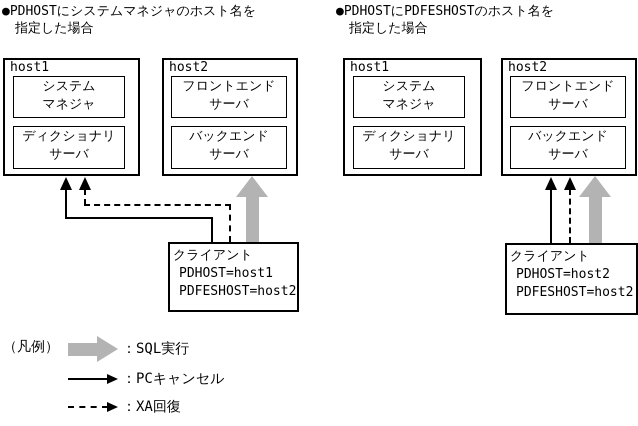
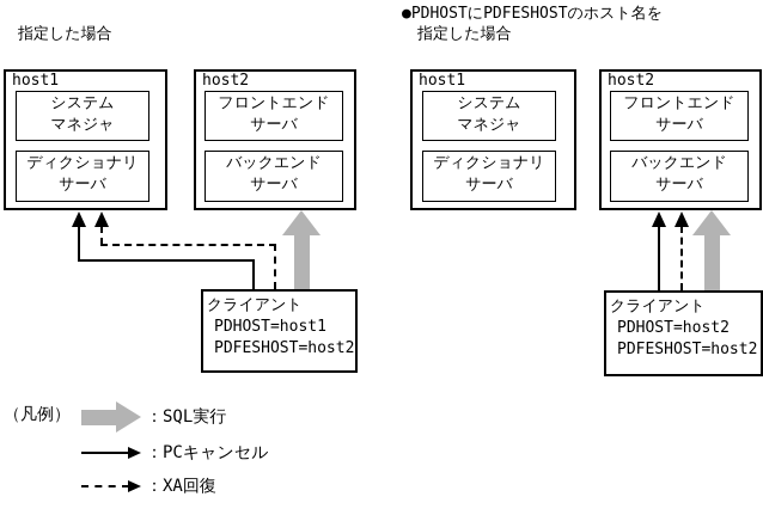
- ●PDHOSTにシステムマネジャのホスト名を
  指定した場合
  host1
  システム
  マネジャ
  ディクショナリ
  サーバ
  host2
  フロントエンド
  サーバ
  バックエンド
  サーバ
  クライアント
  PDHOST=host1
  PDFESHOST=host2
  ●PDHOSTにPDFESHOSTのホスト名を
  指定した場合
  host1
  システム
  マネジャ
  ディクショナリ
  サーバ
  host2
  フロントエンド
  サーバ
  バックエンド
  サーバ
  クライアント
  PDHOST=host2
  PDFESHOST=host2
  （凡例）
  ：SQL実行
  ：PCキャンセル
  ：XA回復
